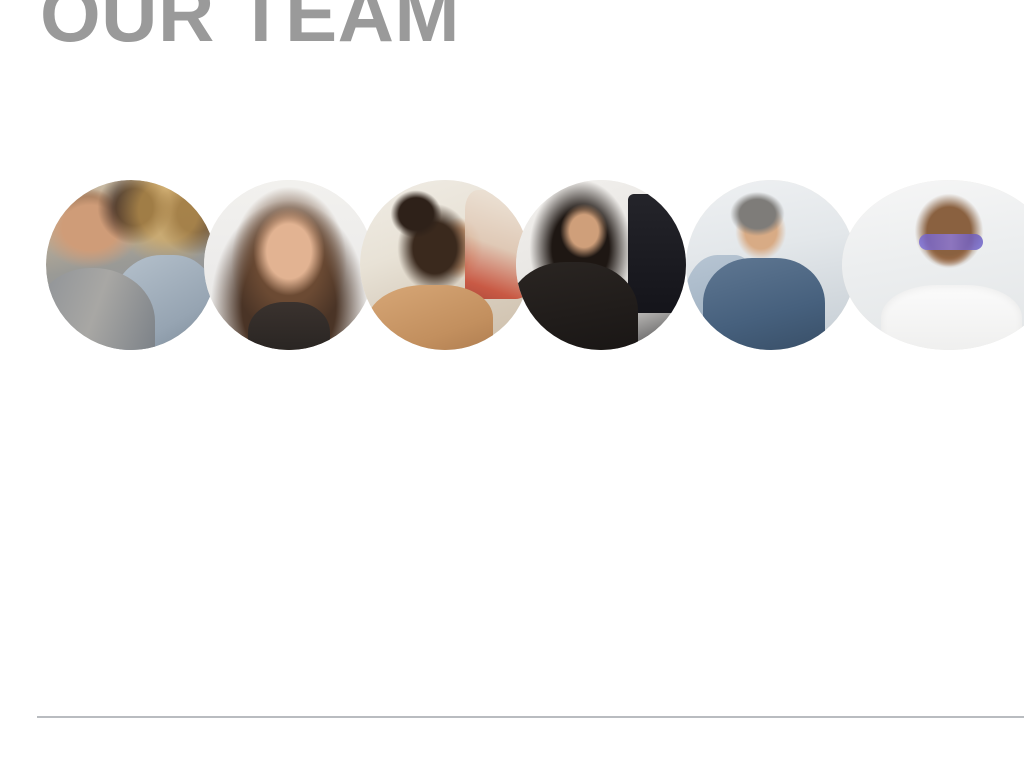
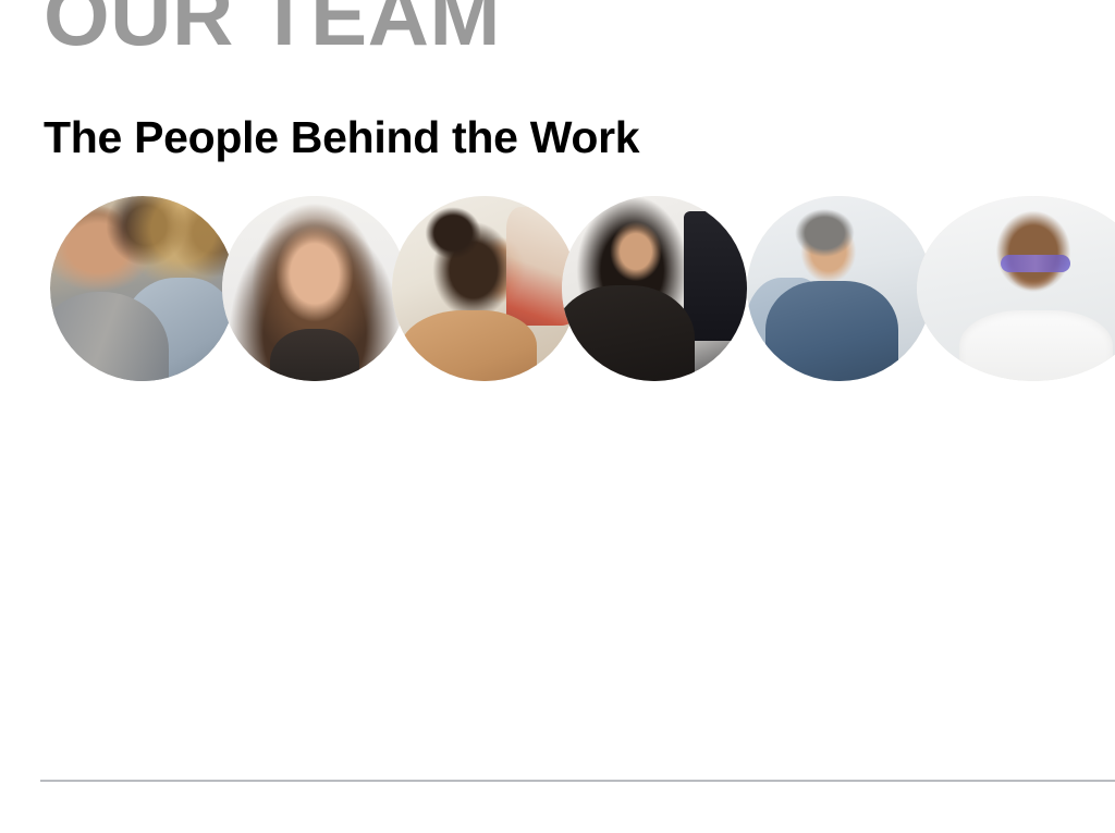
  OUR TEAM
+ The People Behind the Work
